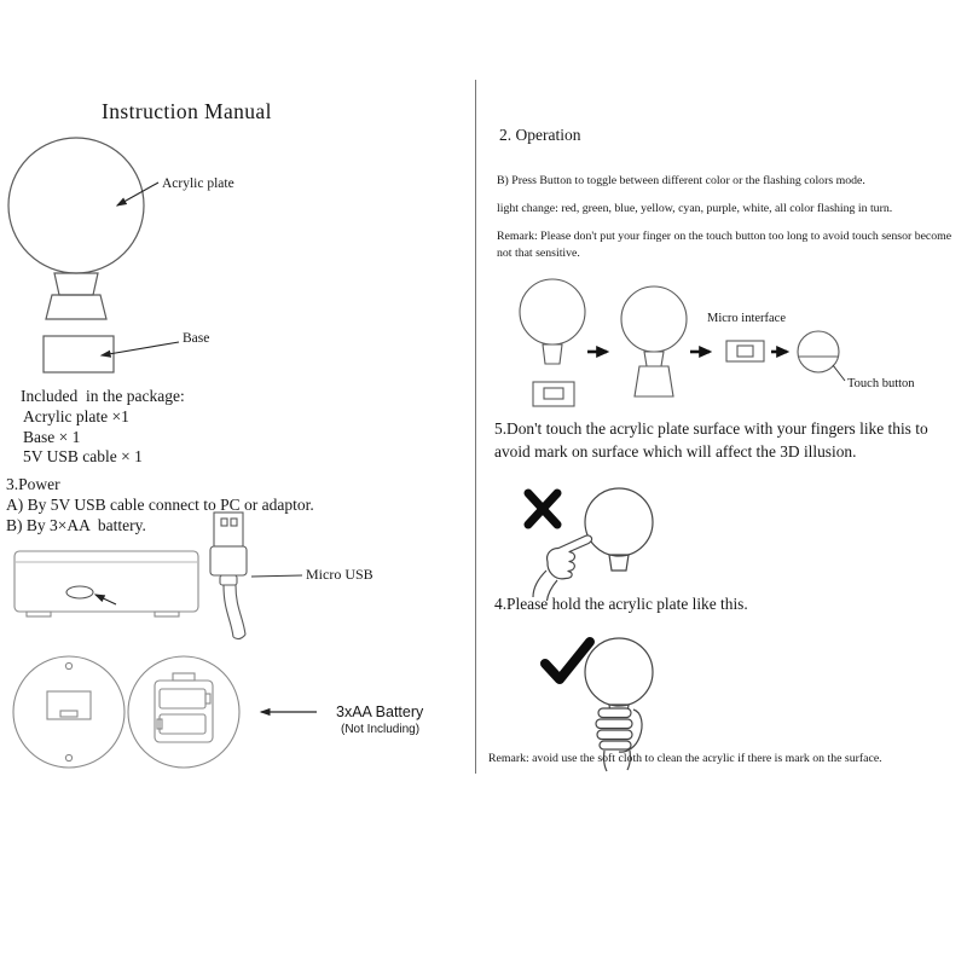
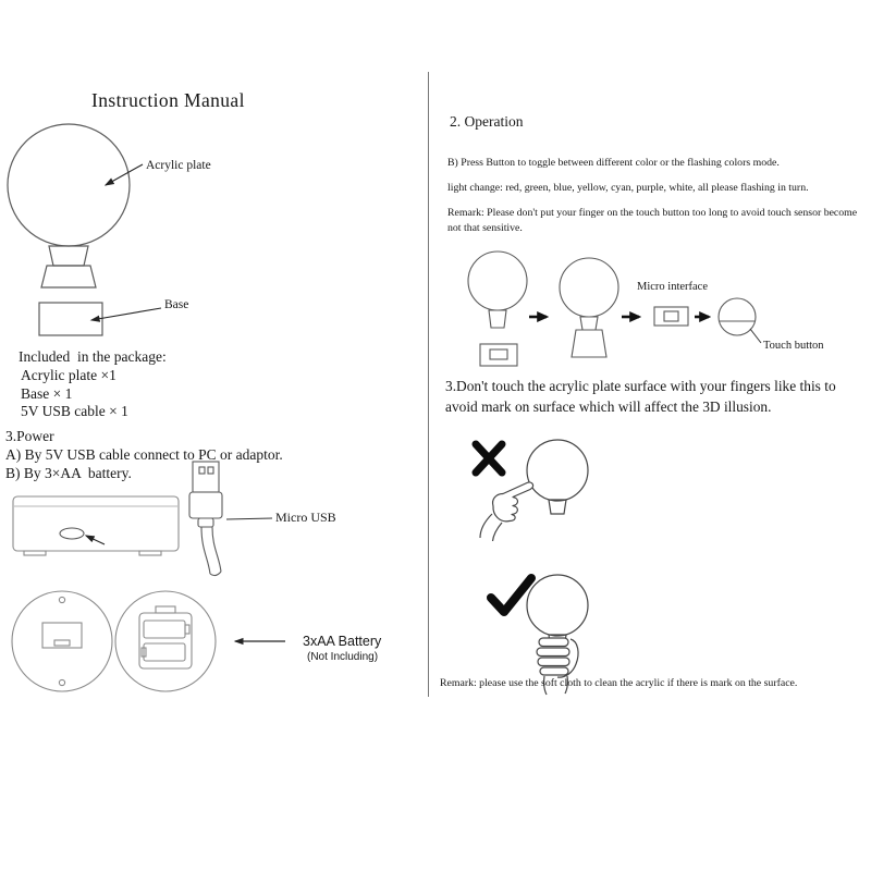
  Instruction Manual
  Acrylic plate
  Base
  Included in the package:
  Acrylic plate ×1
  Base × 1
  5V USB cable × 1
  3.Power
  A) By 5V USB cable connect to PC or adaptor.
  B) By 3×AA battery.
  Micro USB
  3xAA Battery
  (Not Including)
  2. Operation
  B) Press Button to toggle between different color or the flashing colors mode.
- light change: red, green, blue, yellow, cyan, purple, white, all color flashing in turn.
+ light change: red, green, blue, yellow, cyan, purple, white, all please flashing in turn.
  Remark: Please don't put your finger on the touch button too long to avoid touch sensor become not that sensitive.
  Micro interface
  Touch button
- 5.Don't touch the acrylic plate surface with your fingers like this to avoid mark on surface which will affect the 3D illusion.
+ 3.Don't touch the acrylic plate surface with your fingers like this to avoid mark on surface which will affect the 3D illusion.
- 4.Please hold the acrylic plate like this.
- Remark: avoid use the soft cloth to clean the acrylic if there is mark on the surface.
+ Remark: please use the soft cloth to clean the acrylic if there is mark on the surface.
